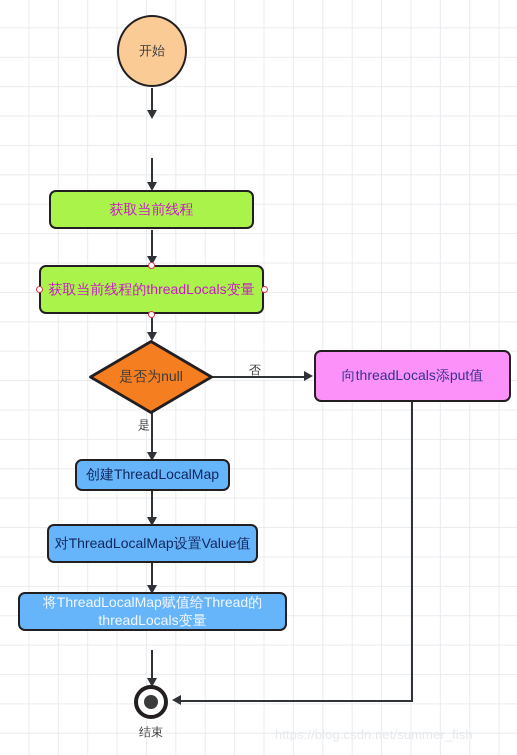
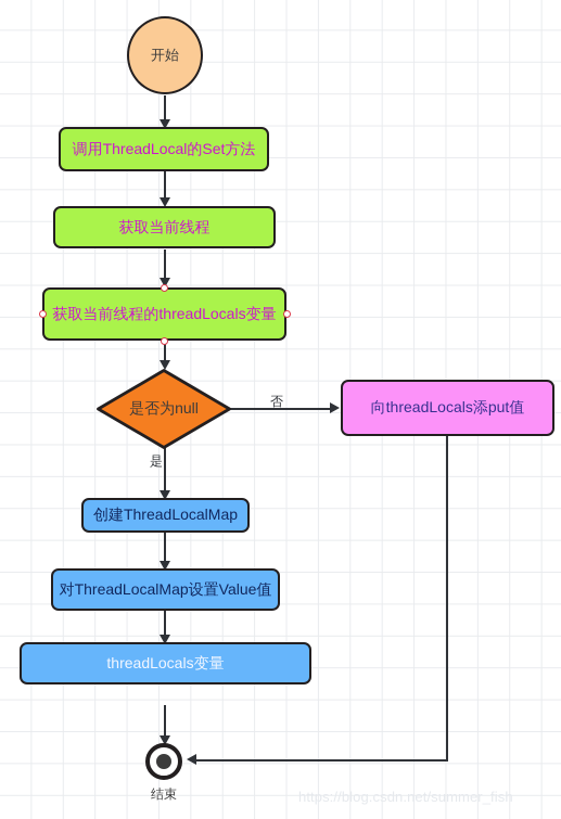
  否
  是
  开始
+ 调用ThreadLocal的Set方法
  获取当前线程
  获取当前线程的threadLocals变量
  是否为null
  向threadLocals添put值
  创建ThreadLocalMap
  对ThreadLocalMap设置Value值
- 将ThreadLocalMap赋值给Thread的
  threadLocals变量
  结束
  https://blog.csdn.net/summer_fish
